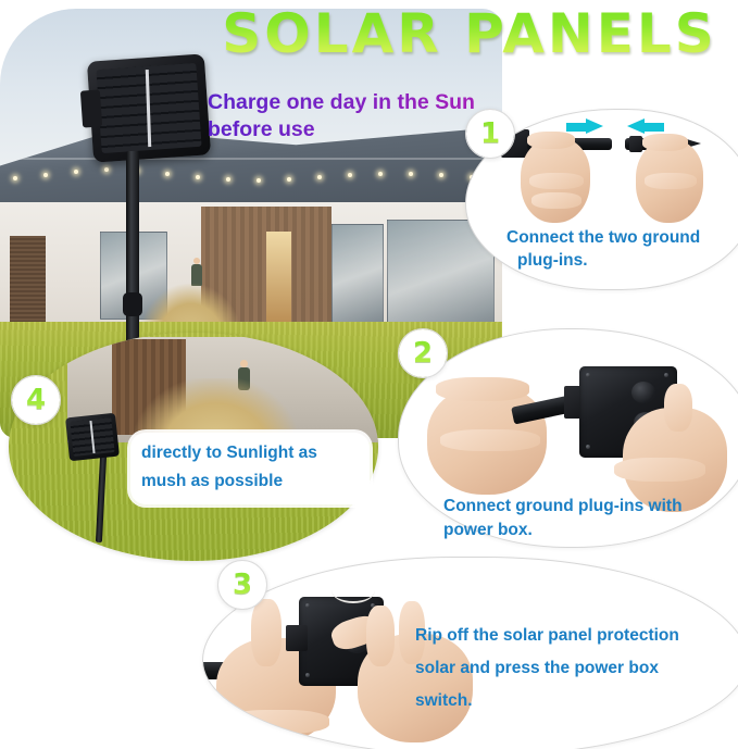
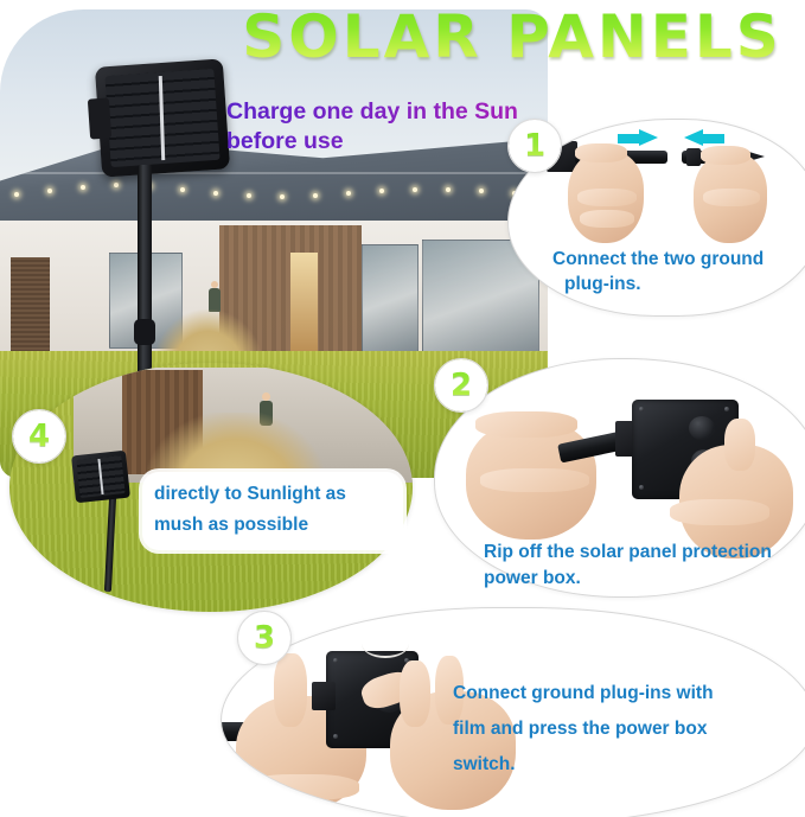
  SOLAR PANELS
  Charge one day in the Sun before use
  Connect the two ground
  plug-ins.
- Connect ground plug-ins with
+ Rip off the solar panel protection
  power box.
- Rip off the solar panel protection
+ Connect ground plug-ins with
- solar and press the power box
+ film and press the power box
  switch.
  directly to Sunlight as
  mush as possible
  1
  2
  3
  4
